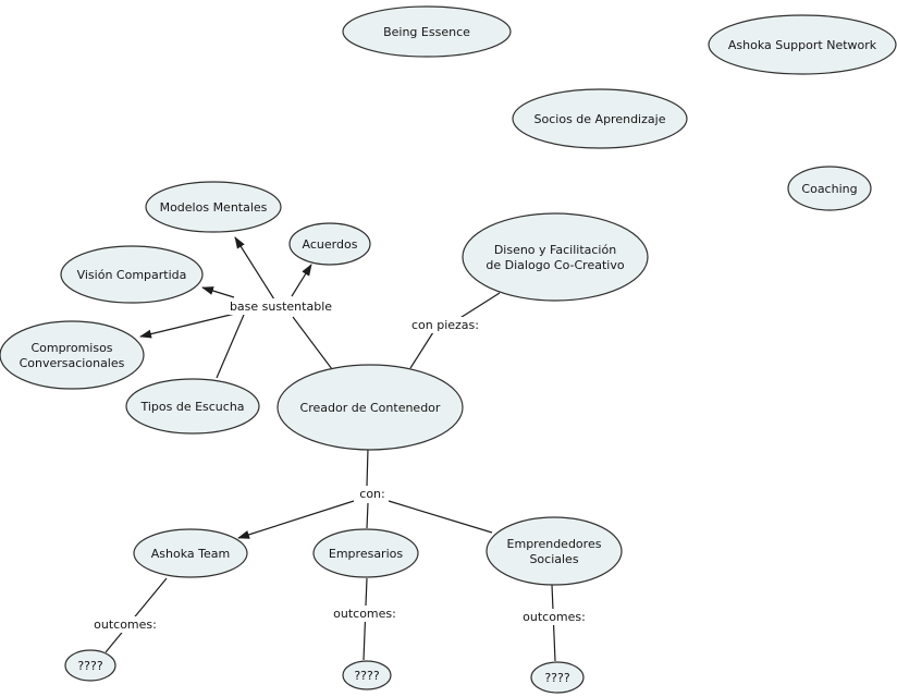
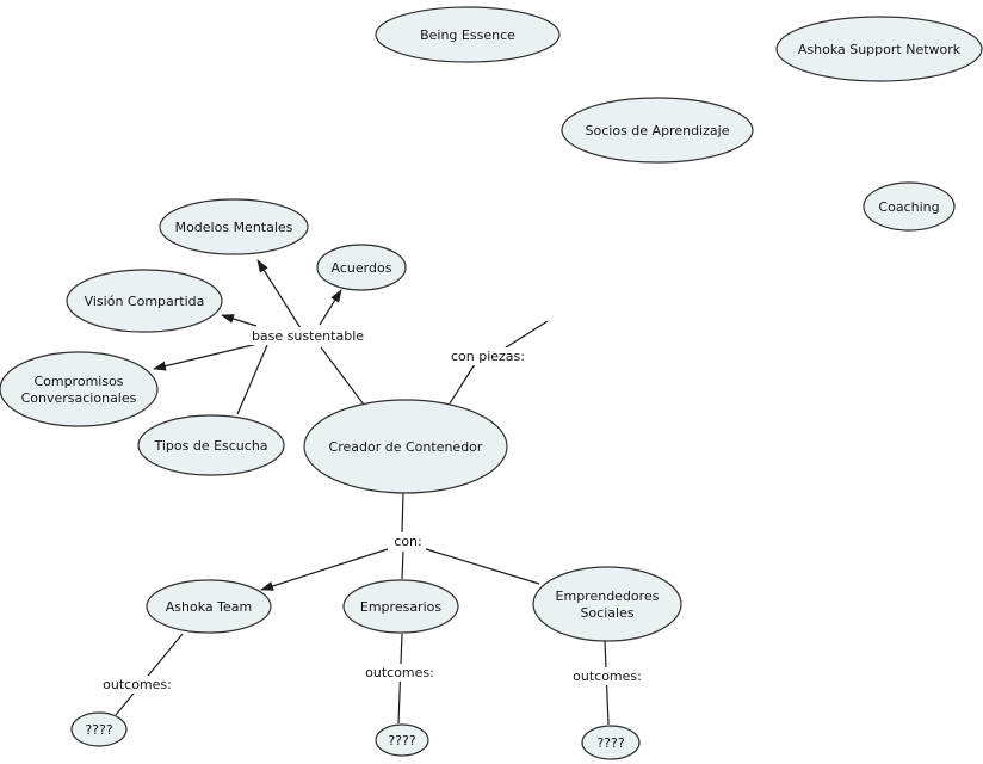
  Being Essence
  Ashoka Support Network
  Socios de Aprendizaje
  Coaching
  Modelos Mentales
  Acuerdos
  Visión Compartida
  Compromisos Conversacionales
  Tipos de Escucha
- Diseno y Facilitación de Dialogo Co-Creativo
  Creador de Contenedor
  Ashoka Team
  Empresarios
  Emprendedores Sociales
  ????
  ????
  ????
  base sustentable
  con piezas:
  con:
  outcomes:
  outcomes:
  outcomes:
